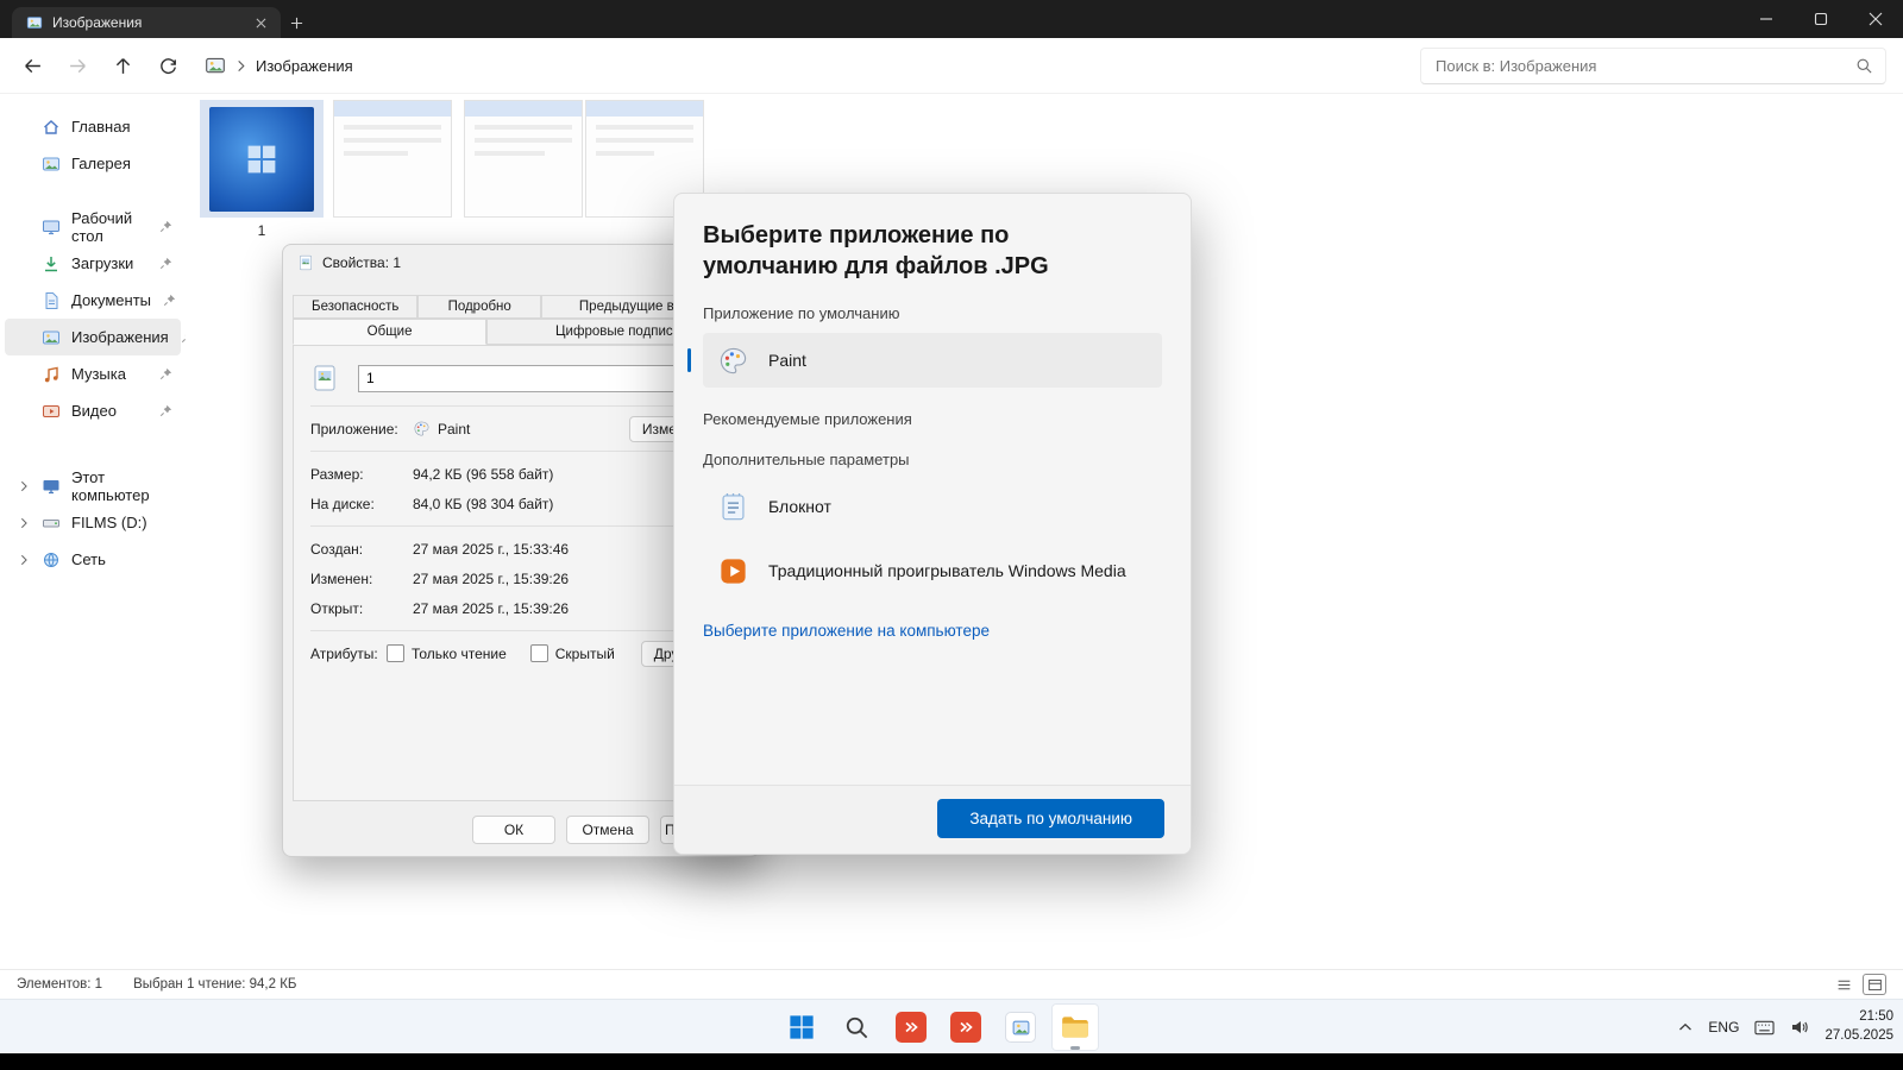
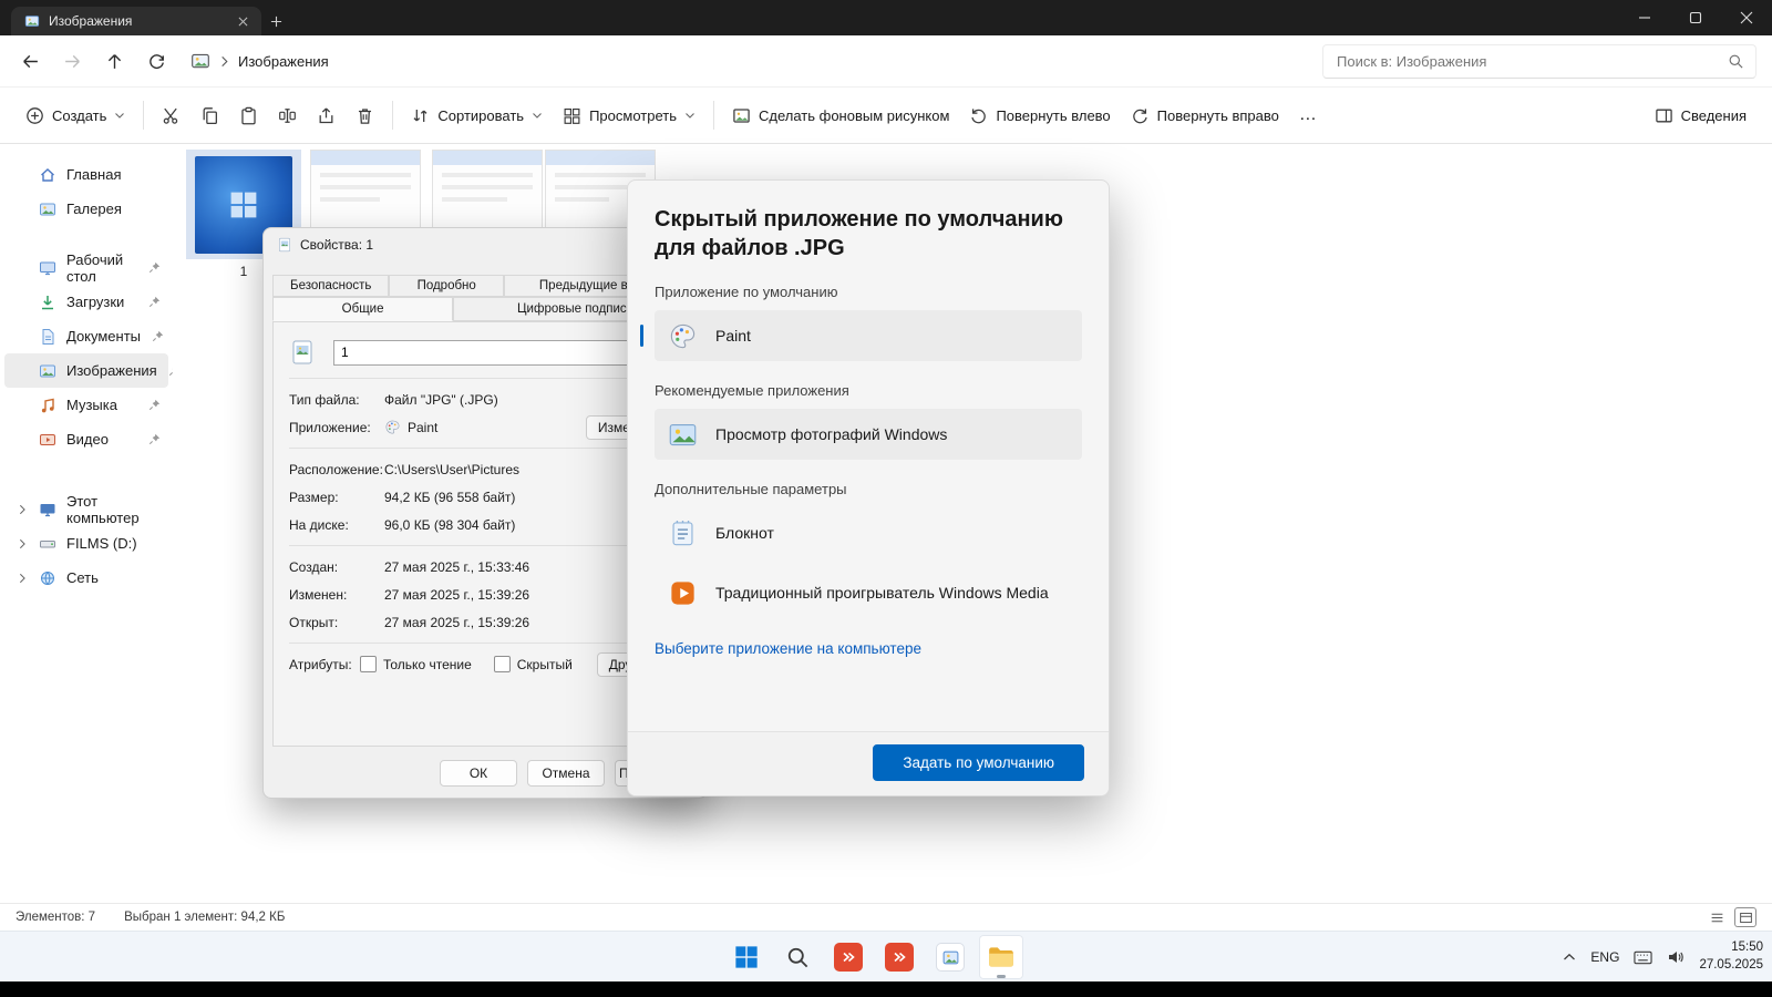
  Изображения
  Изображения
  Поиск в: Изображения
+ Создать
+ Сортировать
+ Просмотреть
+ Сделать фоновым рисунком
+ Повернуть влево
+ Повернуть вправо
+ …
+ Сведения
  Главная
  Галерея
  Рабочий стол
  Загрузки
  Документы
  Изображения
  Музыка
  Видео
  Этот компьютер
  FILMS (D:)
  Сеть
  1
- Элементов: 1
+ Элементов: 7
- Выбран 1 чтение: 94,2 КБ
+ Выбран 1 элемент: 94,2 КБ
  Свойства: 1
  Безопасность
  Подробно
  Общие
  Цифровые подпис
  1
+ Тип файла:
+ Файл "JPG" (.JPG)
  Приложение:
  Paint
+ Расположение:
+ C:\Users\User\Pictures
  Размер:
  94,2 КБ (96 558 байт)
  На диске:
- 84,0 КБ (98 304 байт)
+ 96,0 КБ (98 304 байт)
  Создан:
  27 мая 2025 г., 15:33:46
  Изменен:
  27 мая 2025 г., 15:39:26
  Открыт:
  27 мая 2025 г., 15:39:26
  Атрибуты:
  Только чтение
  Скрытый
  ОК
  Отмена
- Выберите приложение по умолчанию для файлов .JPG
+ Скрытый приложение по умолчанию для файлов .JPG
  Приложение по умолчанию
  Paint
  Рекомендуемые приложения
+ Просмотр фотографий Windows
  Дополнительные параметры
  Блокнот
  Традиционный проигрыватель Windows Media
  Выберите приложение на компьютере
  Задать по умолчанию
  ENG
- 21:50
+ 15:50
  27.05.2025
